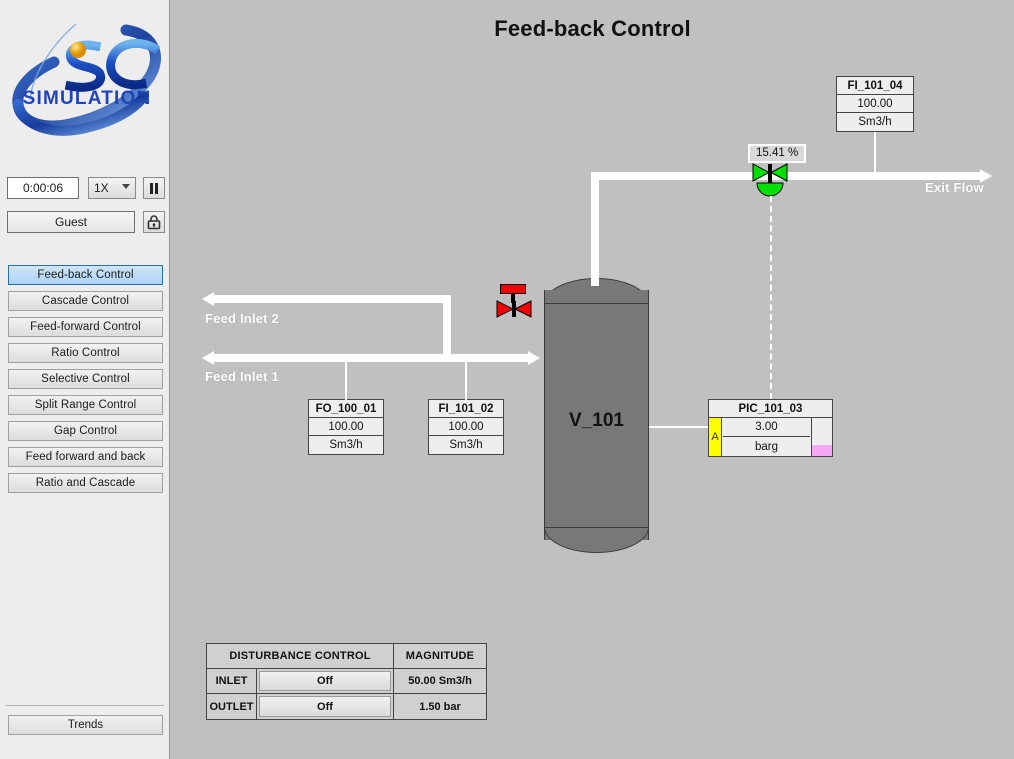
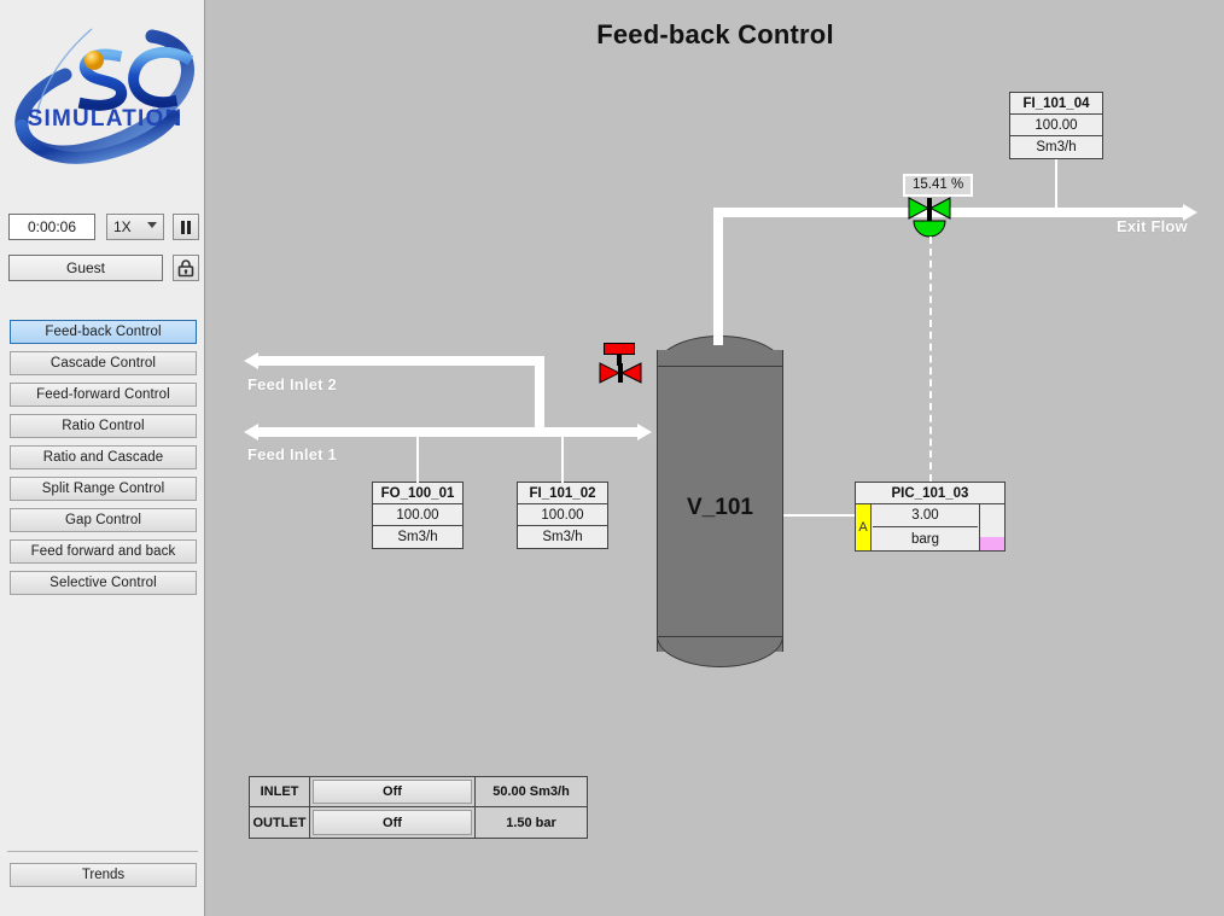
  SIMULATIO
  0:00:06
  1X
  Guest
  Feed-back Control
  Cascade Control
  Feed-forward Control
  Ratio Control
- Selective Control
+ Ratio and Cascade
  Split Range Control
  Gap Control
  Feed forward and back
- Ratio and Cascade
+ Selective Control
  Trends
  Feed-back Control
  Feed Inlet 2
  Feed Inlet 1
  V_101
  Exit Flow
  15.41 %
  FI_101_04
  100.00
  Sm3/h
  FO_100_01
  100.00
  Sm3/h
  FI_101_02
  100.00
  Sm3/h
  PIC_101_03
  A
  3.00
  barg
- DISTURBANCE CONTROL
- MAGNITUDE
  INLET
  Off
  50.00 Sm3/h
  OUTLET
  Off
  1.50 bar
